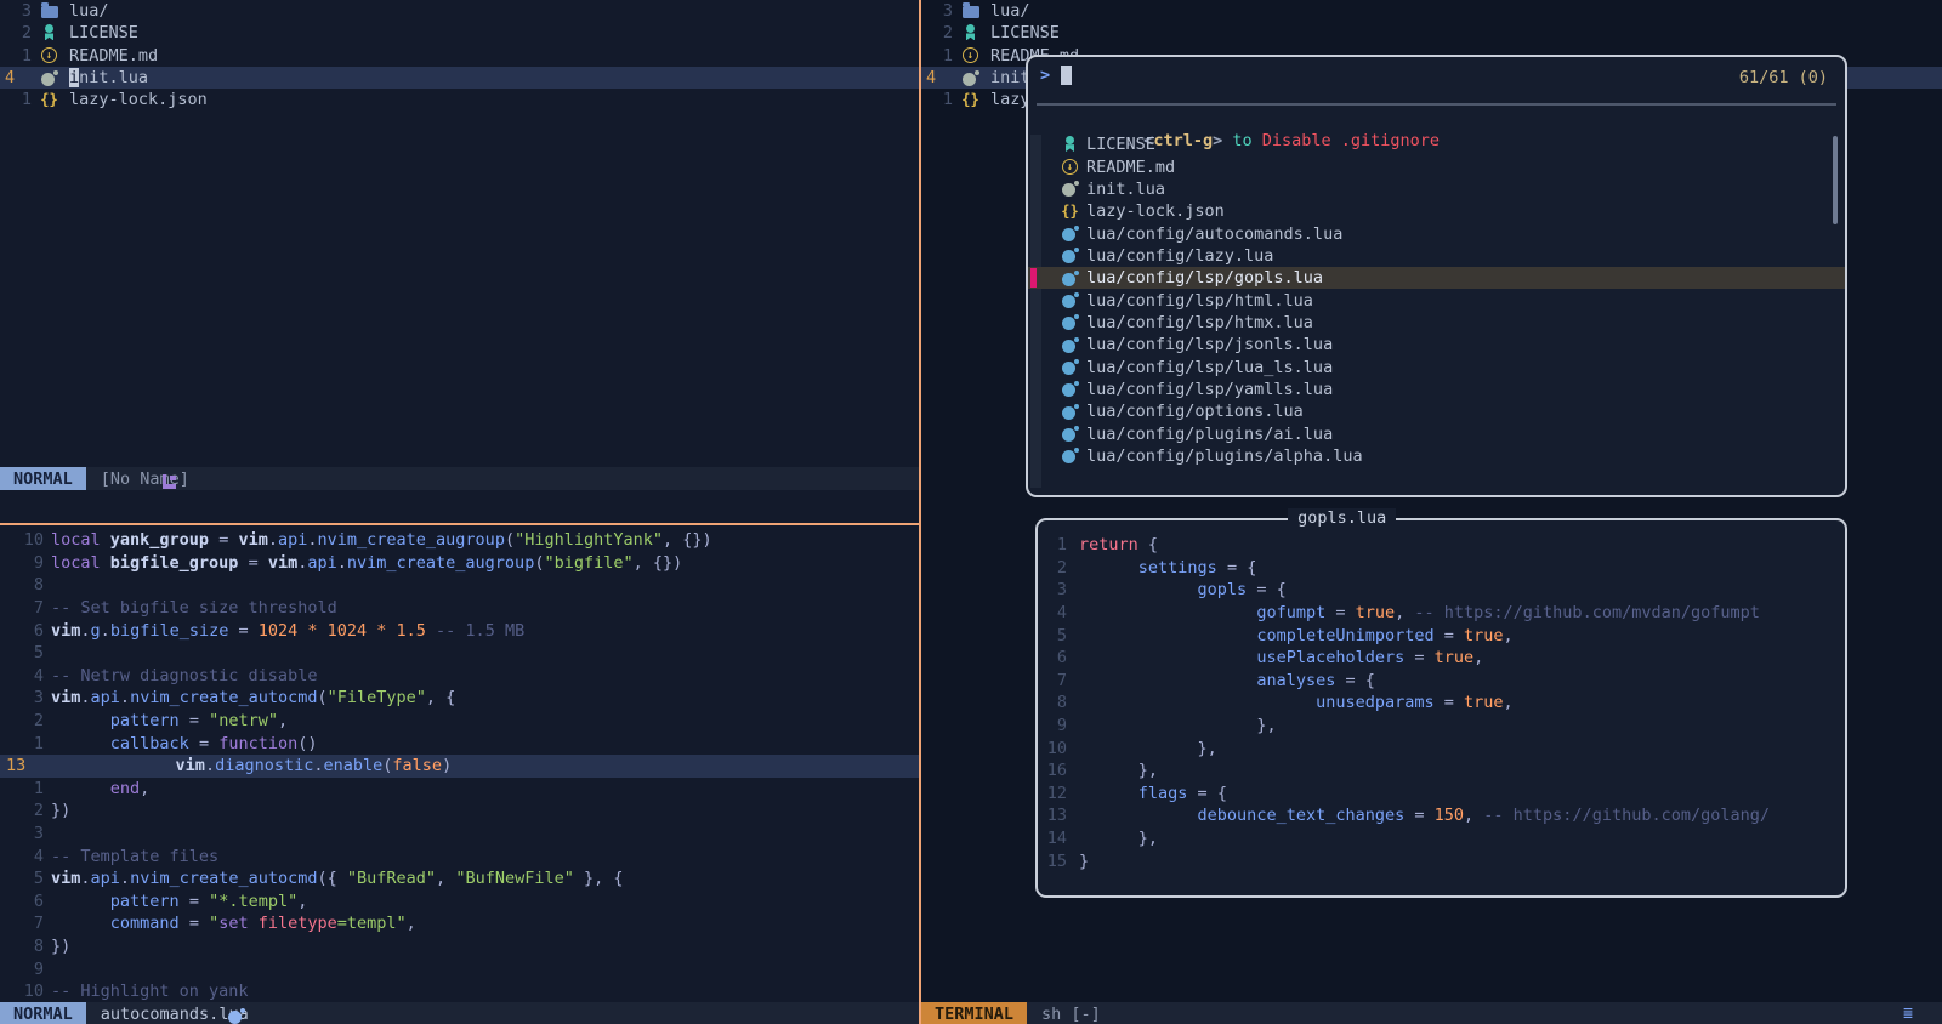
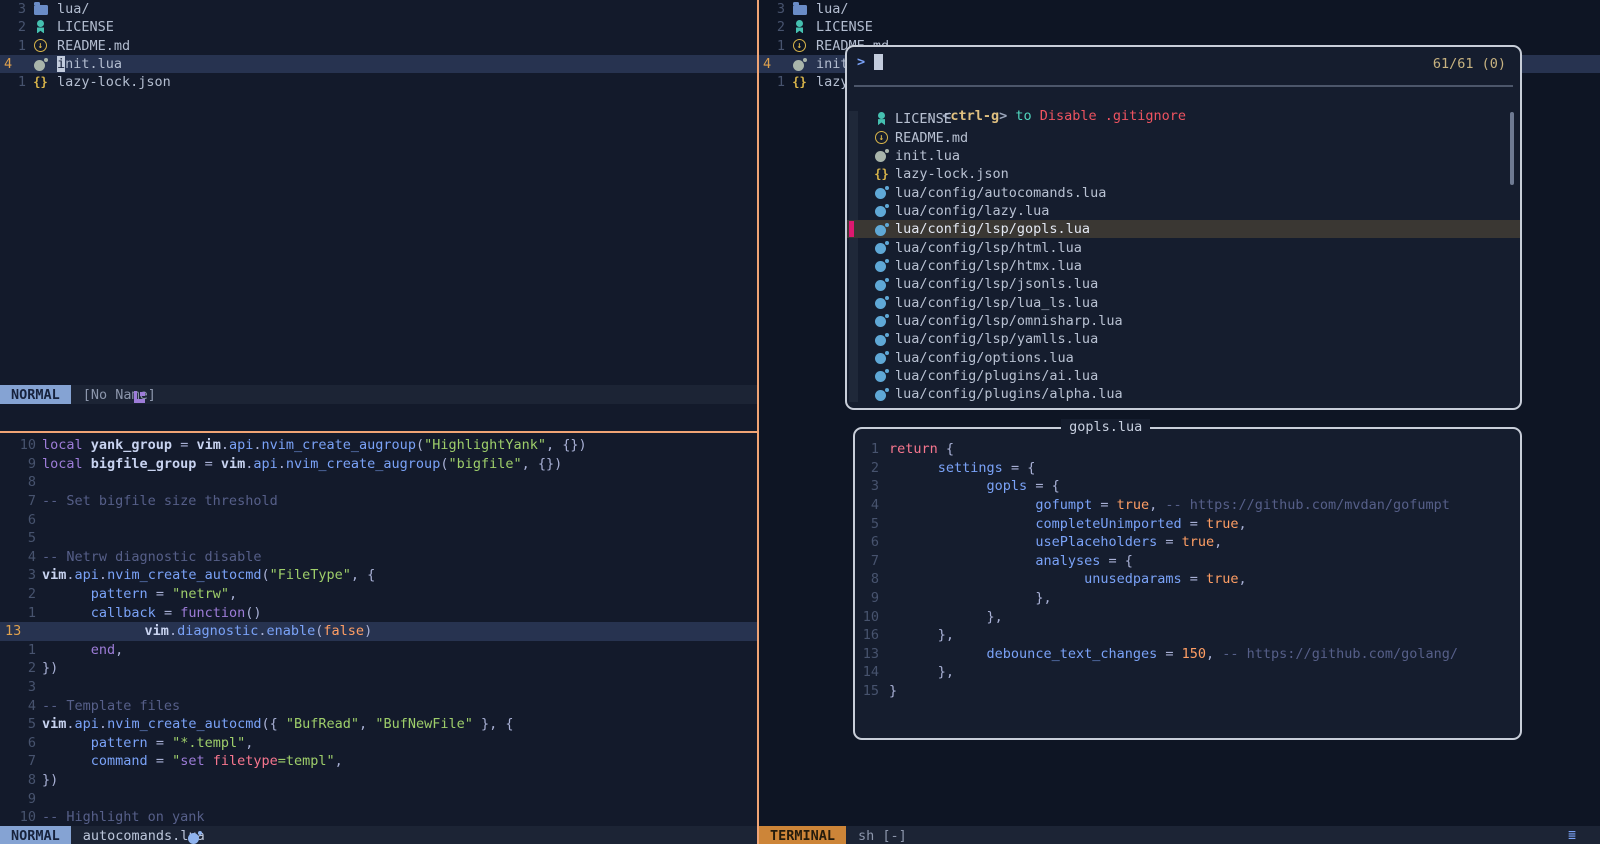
  3
  lua/
  2
  LICENSE
  1
  README.md
  4
  init.lua
  1
  lazy-lock.json
  NORMAL
  [No Na]
  10
  local yank_group = vim.api.nvim_create_augroup("HighlightYank", {})
  9
  local bigfile_group = vim.api.nvim_create_augroup("bigfile", {})
  8
  7
  -- Set bigfile size threshold
  6
- vim.g.bigfile_size = 1024 * 1024 * 1.5 -- 1.5 MB
  5
  4
  -- Netrw diagnostic disable
  3
  vim.api.nvim_create_autocmd("FileType", {
  2
  pattern = "netrw",
  1
  callback = function()
  13
  vim.diagnostic.enable(false)
  1
  end,
  2
  })
  3
  4
  -- Template files
  5
  vim.api.nvim_create_autocmd({ "BufRead", "BufNewFile" }, {
  6
  pattern = "*.templ",
  7
  command = "set filetype=templ",
  8
  })
  9
  10
  -- Highlight on yank
  NORMAL
  autocomands.l
  3
  lua/
  2
  LICENSE
  1
  4
  1
  TERMINAL
  sh [-]
  >
  61/61 (0)
  :: <ctrl-g> to Disable .gitignore
  LICENSE
  README.md
  init.lua
  lazy-lock.json
  lua/config/autocomands.lua
  lua/config/lazy.lua
  lua/config/lsp/gopls.lua
  lua/config/lsp/html.lua
  lua/config/lsp/htmx.lua
  lua/config/lsp/jsonls.lua
  lua/config/lsp/lua_ls.lua
+ lua/config/lsp/omnisharp.lua
  lua/config/lsp/yamlls.lua
  lua/config/options.lua
  lua/config/plugins/ai.lua
  lua/config/plugins/alpha.lua
  gopls.lua
  1
  return {
  2
  settings = {
  3
  gopls = {
  4
  gofumpt = true, -- https://github.com/mvdan/gofumpt
  5
  completeUnimported = true,
  6
  usePlaceholders = true,
  7
  analyses = {
  8
  unusedparams = true,
  9
  },
  10
  },
  16
  },
- 12
- flags = {
  13
  debounce_text_changes = 150, -- https://github.com/golang/
  14
  },
  15
  }
